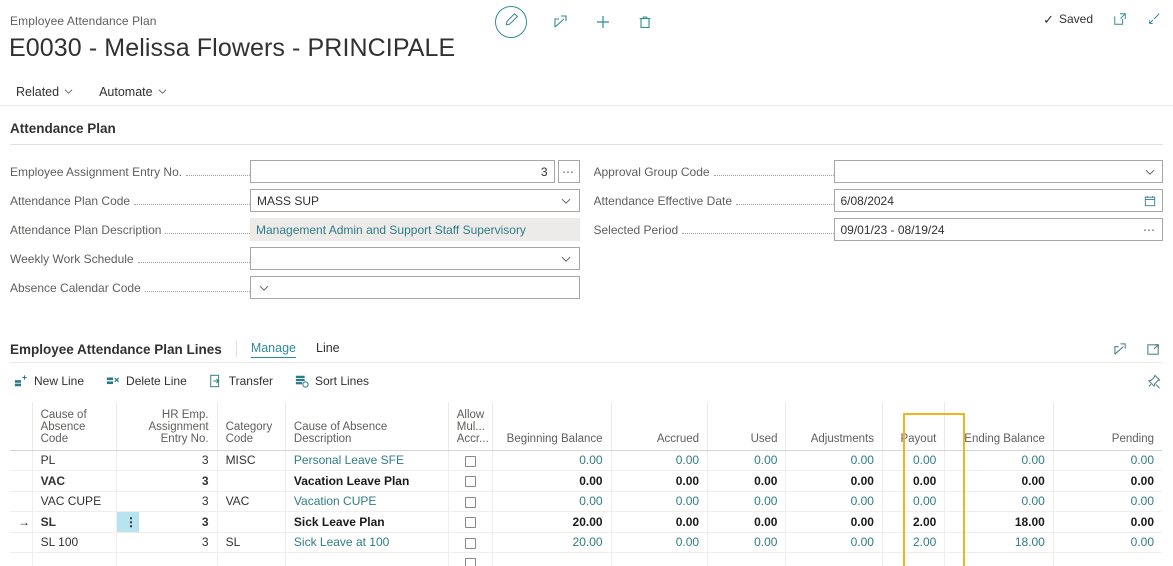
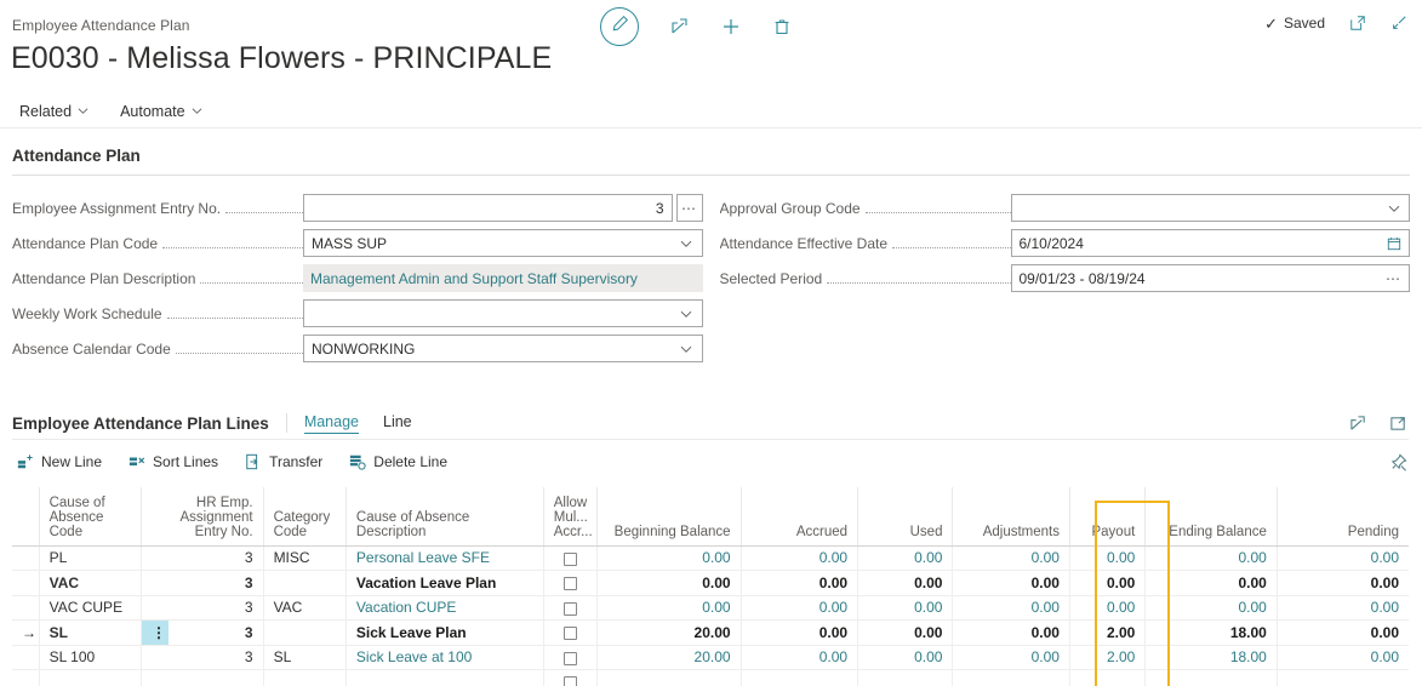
  Employee Attendance Plan
  E0030 - Melissa Flowers - PRINCIPALE
  ✓
  Saved
  Related
  Automate
  Attendance Plan
  Employee Assignment Entry No.
  3
  ⋯
  Attendance Plan Code
  MASS SUP
  Attendance Plan Description
  Management Admin and Support Staff Supervisory
  Weekly Work Schedule
  Absence Calendar Code
+ NONWORKING
  Approval Group Code
  Attendance Effective Date
- 6/08/2024
+ 6/10/2024
  Selected Period
  09/01/23 - 08/19/24
  ⋯
  Employee Attendance Plan Lines
  Manage
  Line
  New Line
- Delete Line
+ Sort Lines
  Transfer
- Sort Lines
+ Delete Line
  	Cause ofAbsence Code		HR Emp.AssignmentEntry No.	Category Code	Cause of Absence Description	AllowMul...Accr...	Beginning Balance	Accrued	Used	Adjustments	ayout	Ending Balance	Pending
  	PL		3	MISC	Personal Leave SFE		0.00	0.00	0.00	0.00	0.00	0.00	0.00
  	VAC		3		Vacation Leave Plan		0.00	0.00	0.00	0.00	0.00	0.00	0.00
  	VAC CUPE		3	VAC	Vacation CUPE		0.00	0.00	0.00	0.00	0.00	0.00	0.00
  →	SL	⋮	3		Sick Leave Plan		20.00	0.00	0.00	0.00	2.00	18.00	0.00
  	SL 100		3	SL	Sick Leave at 100		20.00	0.00	0.00	0.00	2.00	18.00	0.00
